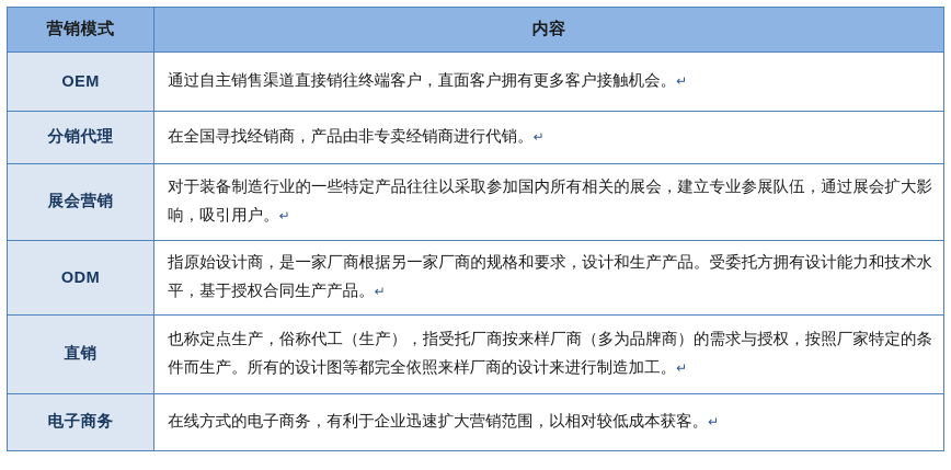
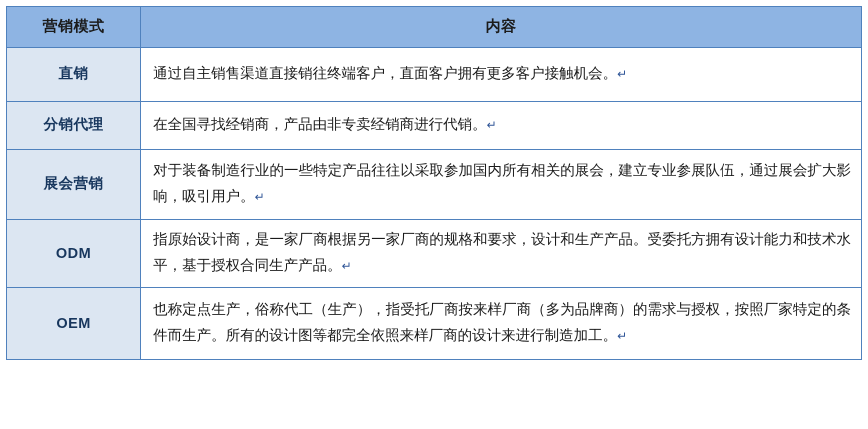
  营销模式	内容
- OEM	通过自主销售渠道直接销往终端客户，直面客户拥有更多客户接触机会。↵
+ 直销	通过自主销售渠道直接销往终端客户，直面客户拥有更多客户接触机会。↵
  分销代理	在全国寻找经销商，产品由非专卖经销商进行代销。↵
  展会营销	对于装备制造行业的一些特定产品往往以采取参加国内所有相关的展会，建立专业参展队伍，通过展会扩大影响，吸引用户。↵
  ODM	指原始设计商，是一家厂商根据另一家厂商的规格和要求，设计和生产产品。受委托方拥有设计能力和技术水平，基于授权合同生产产品。↵
- 直销	也称定点生产，俗称代工（生产），指受托厂商按来样厂商（多为品牌商）的需求与授权，按照厂家特定的条件而生产。所有的设计图等都完全依照来样厂商的设计来进行制造加工。↵
+ OEM	也称定点生产，俗称代工（生产），指受托厂商按来样厂商（多为品牌商）的需求与授权，按照厂家特定的条件而生产。所有的设计图等都完全依照来样厂商的设计来进行制造加工。↵
- 电子商务	在线方式的电子商务，有利于企业迅速扩大营销范围，以相对较低成本获客。↵
